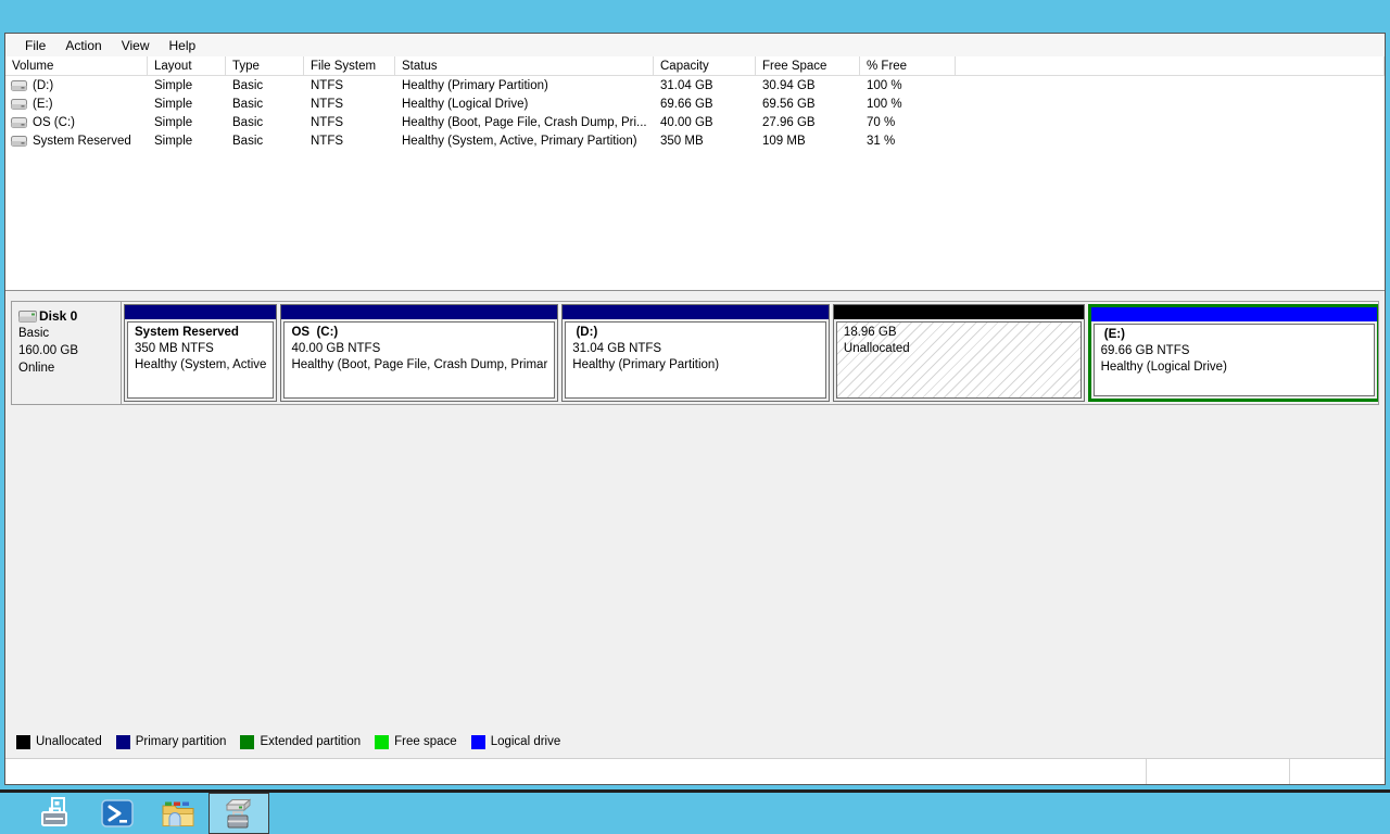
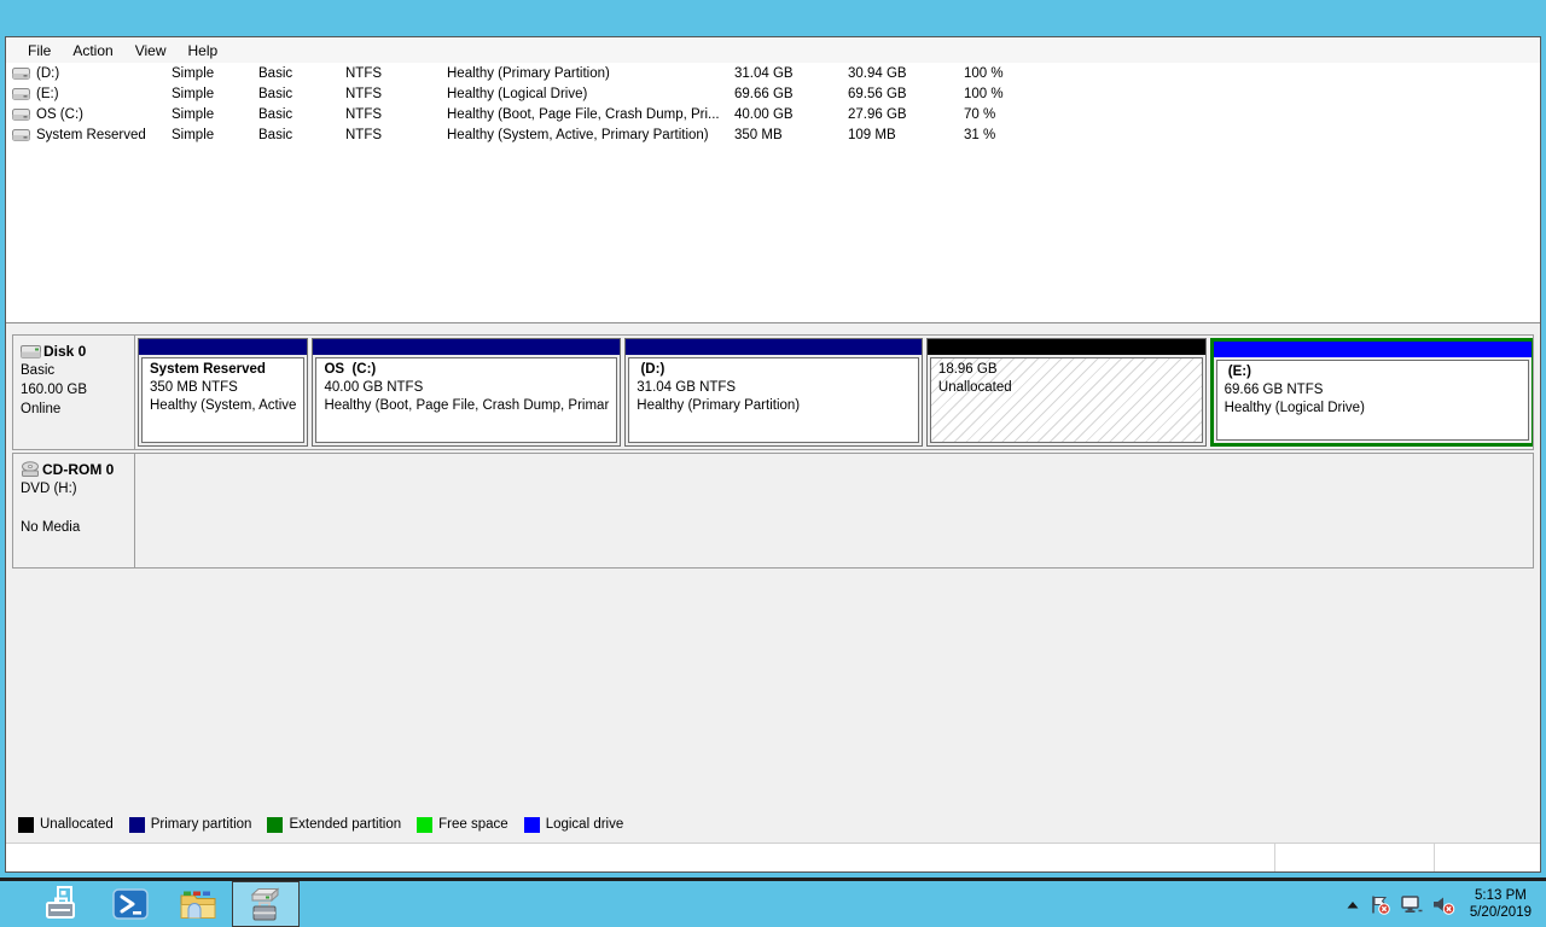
  File
  Action
  View
  Help
- Volume
- Layout
- Type
- File System
- Status
- Capacity
- Free Space
- % Free
  (D:)
  Simple
  Basic
  NTFS
  Healthy (Primary Partition)
  31.04 GB
  30.94 GB
  100 %
  (E:)
  Simple
  Basic
  NTFS
  Healthy (Logical Drive)
  69.66 GB
  69.56 GB
  100 %
  OS (C:)
  Simple
  Basic
  NTFS
  Healthy (Boot, Page File, Crash Dump, Pri...
  40.00 GB
  27.96 GB
  70 %
  System Reserved
  Simple
  Basic
  NTFS
  Healthy (System, Active, Primary Partition)
  350 MB
  109 MB
  31 %
  Disk 0
  Basic
  160.00 GB
  Online
  System Reserved
  350 MB NTFS
  Healthy (System, Active
  OS (C:)
  40.00 GB NTFS
  Healthy (Boot, Page File, Crash Dump, Primar
  (D:)
  31.04 GB NTFS
  Healthy (Primary Partition)
  18.96 GB
  Unallocated
  (E:)
  69.66 GB NTFS
  Healthy (Logical Drive)
+ CD-ROM 0
+ DVD (H:)
+ No Media
  Unallocated
  Primary partition
  Extended partition
  Free space
  Logical drive
+ 5:13 PM
+ 5/20/2019
